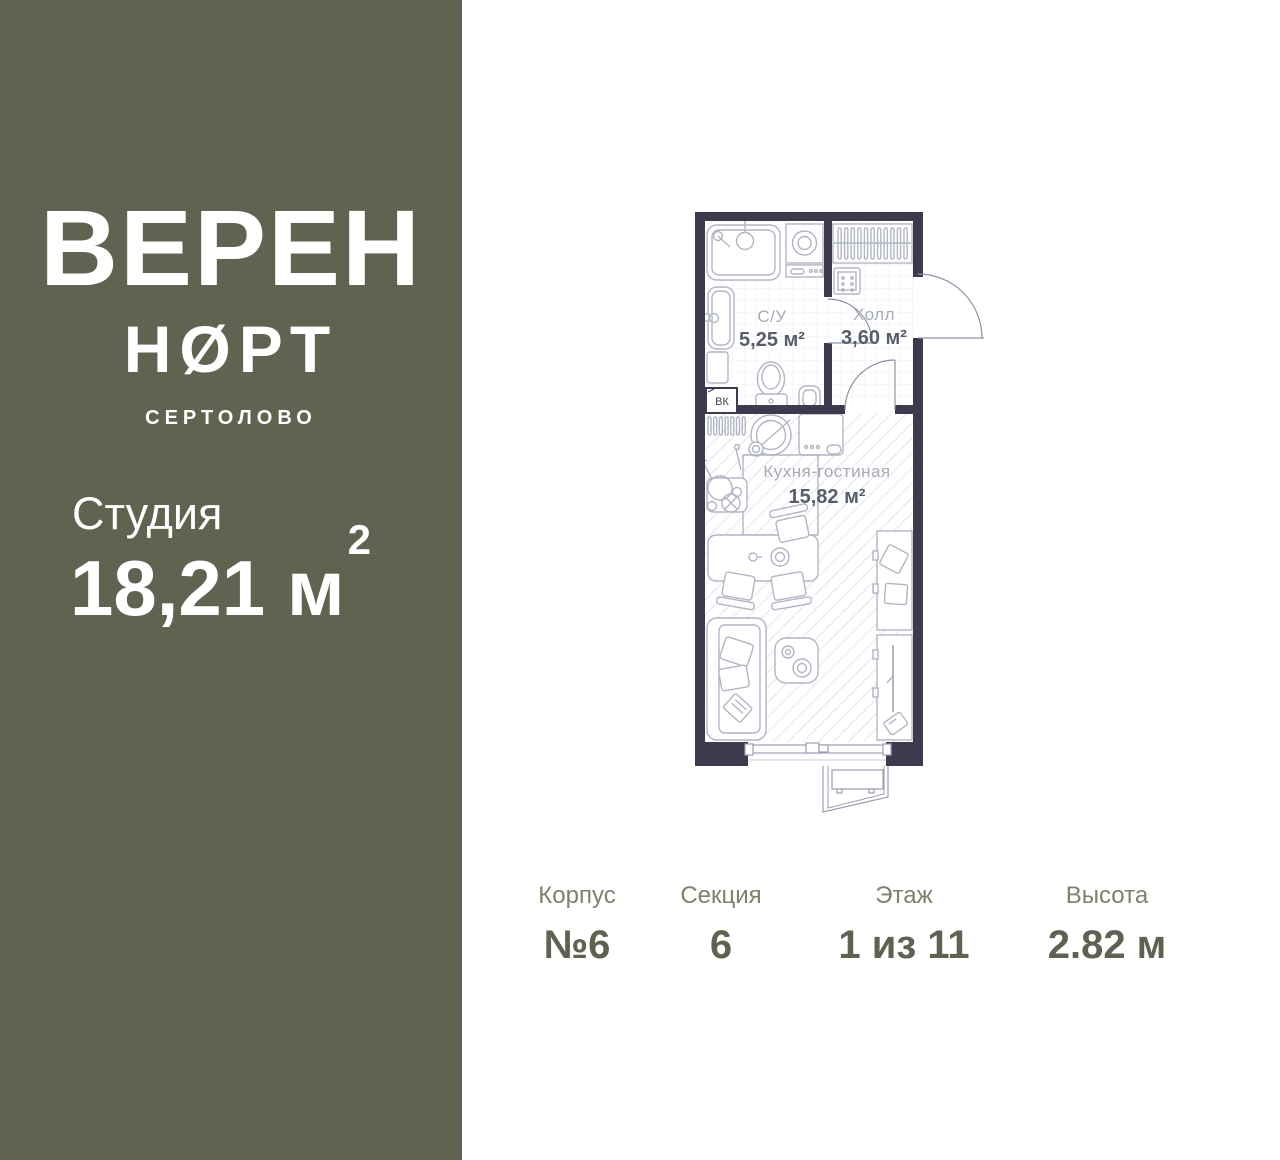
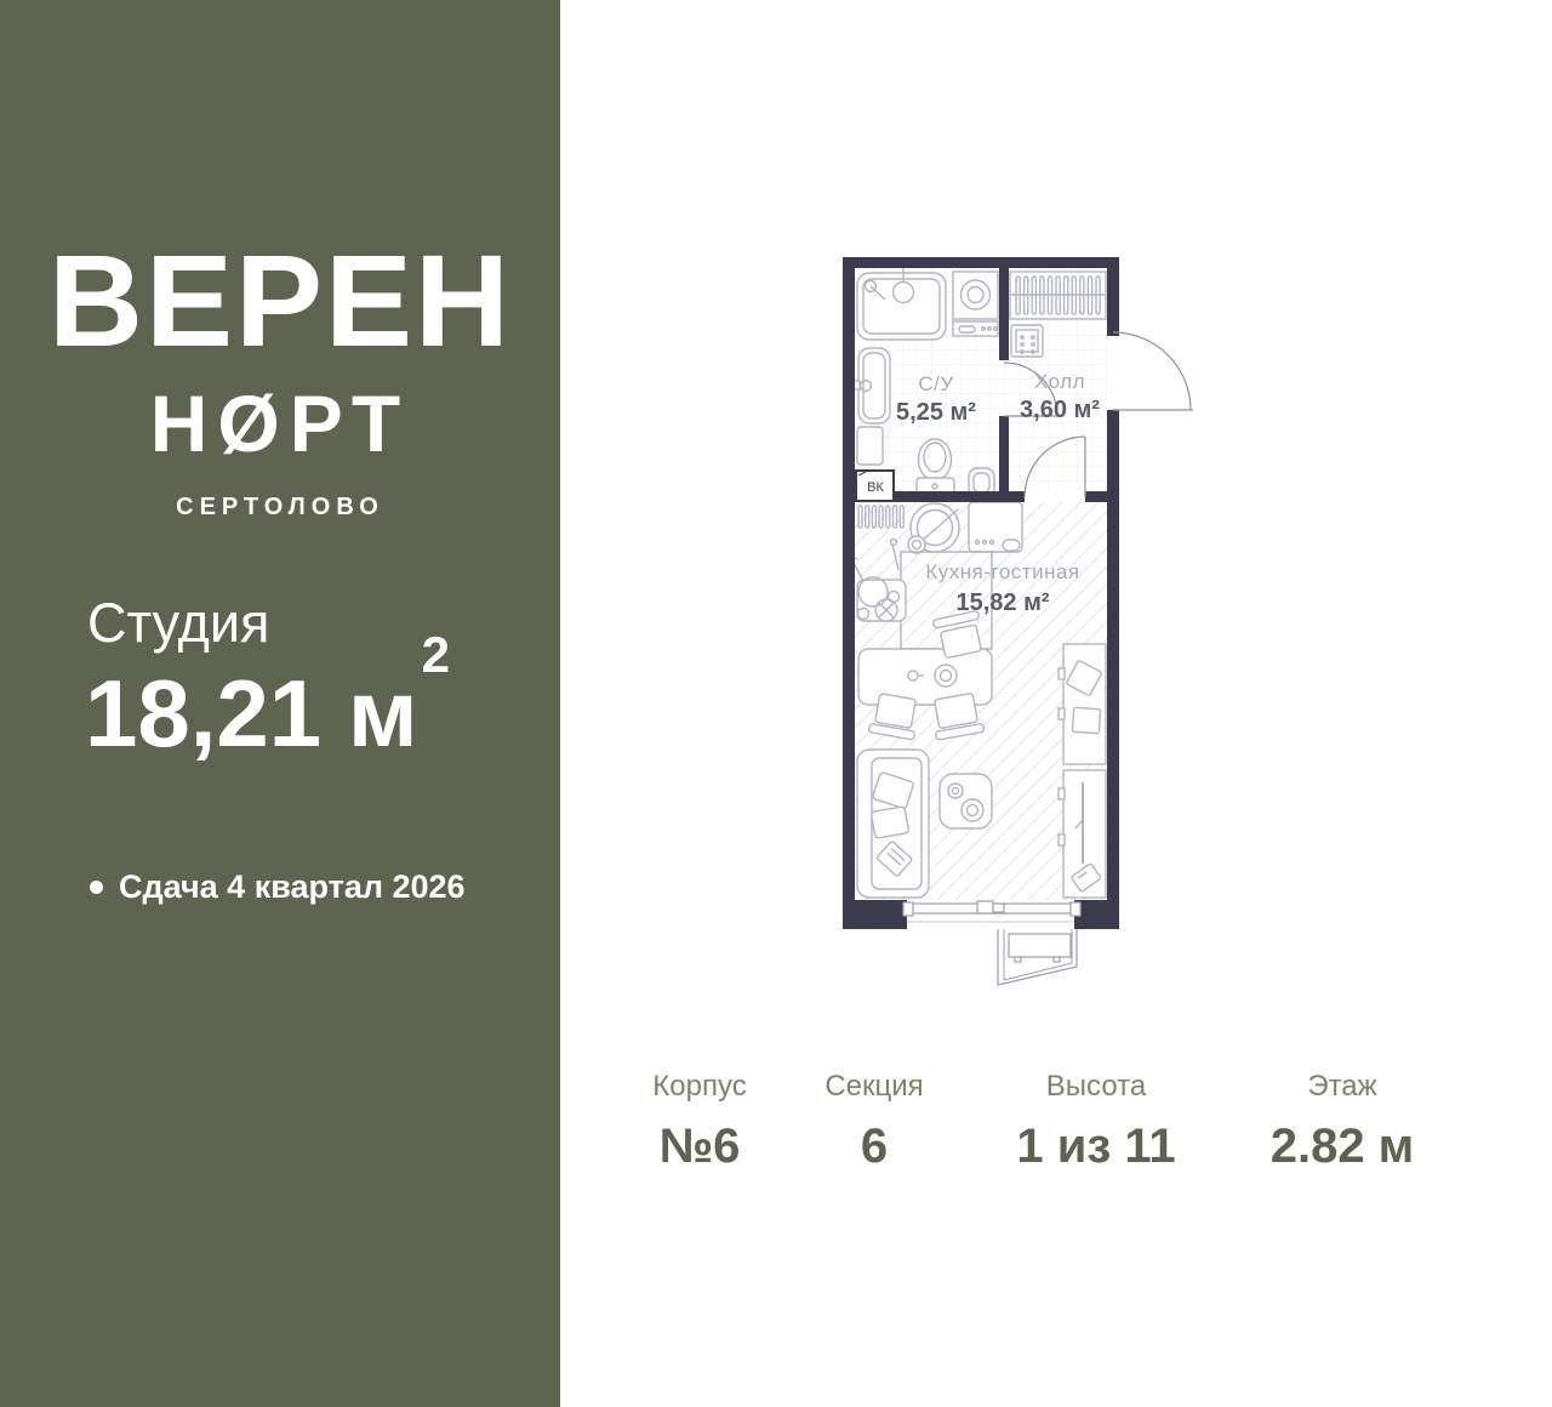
  ВЕРЕН
  НØРТ
  СЕРТОЛОВО
  Студия
  18,21 м2
+ Сдача 4 квартал 2026
  ВК
  С/У
  5,25 м²
  Холл
  3,60 м²
  Кухня-гостиная
  15,82 м²
  Корпус
  №6
  Секция
  6
- Этаж
+ Высота
  1 из 11
- Высота
+ Этаж
  2.82 м
